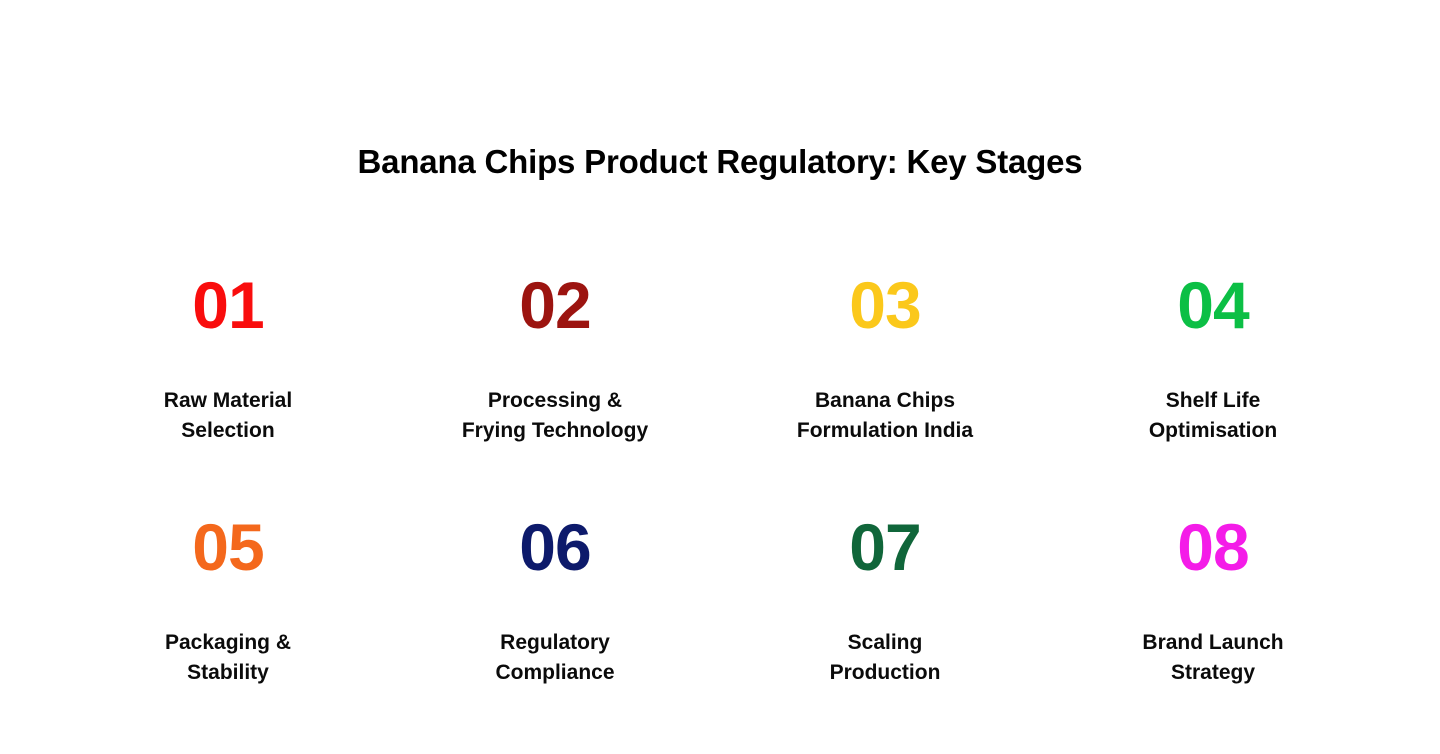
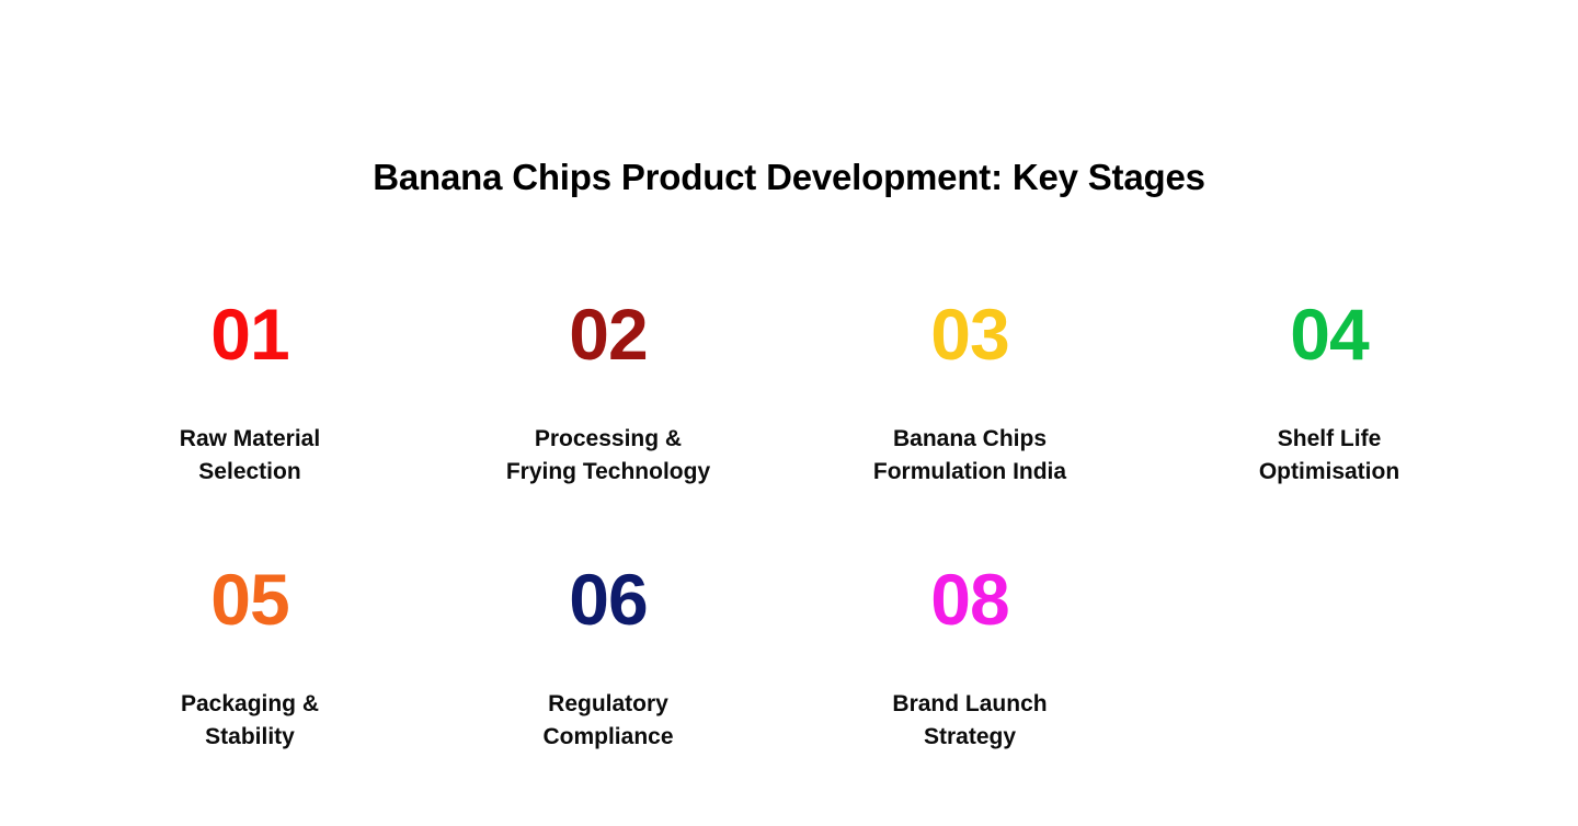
- Banana Chips Product Regulatory: Key Stages
+ Banana Chips Product Development: Key Stages
  01
  Raw Material
  Selection
  02
  Processing &
  Frying Technology
  03
  Banana Chips
  Formulation India
  04
  Shelf Life
  Optimisation
  05
  Packaging &
  Stability
  06
  Regulatory
  Compliance
- 07
- Scaling
- Production
  08
  Brand Launch
  Strategy
